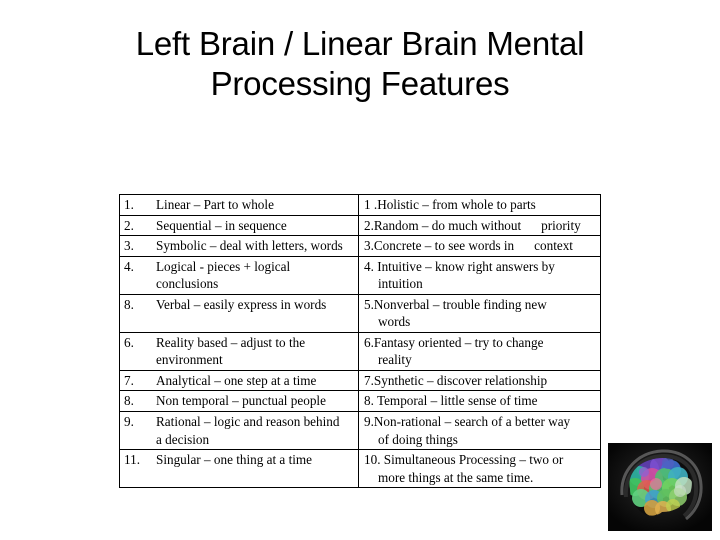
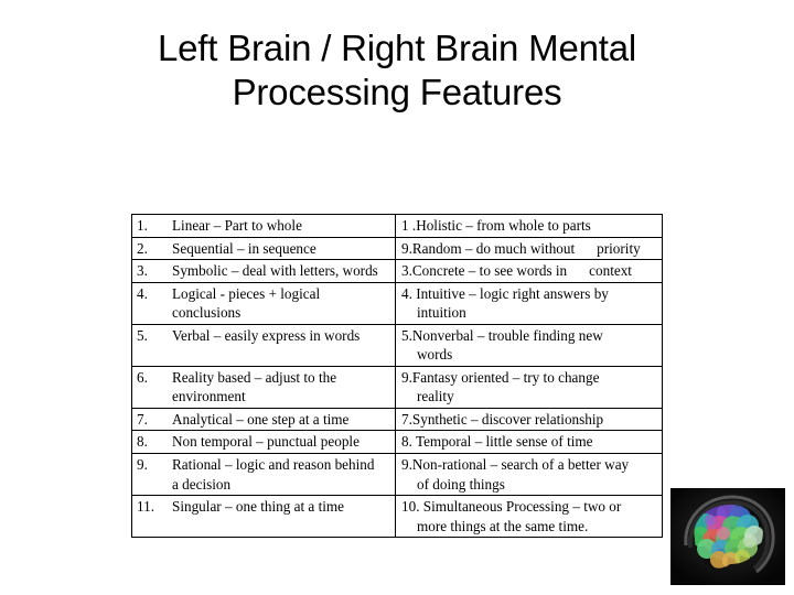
- Left Brain / Linear Brain Mental
+ Left Brain / Right Brain Mental
  Processing Features
  1. Linear – Part to whole	1 .Holistic – from whole to parts
- 2. Sequential – in sequence	2.Random – do much without priority
+ 2. Sequential – in sequence	9.Random – do much without priority
  3. Symbolic – deal with letters, words	3.Concrete – to see words in context
- 4. Logical - pieces + logicalconclusions	4. Intuitive – know right answers byintuition
+ 4. Logical - pieces + logicalconclusions	4. Intuitive – logic right answers byintuition
- 8. Verbal – easily express in words	5.Nonverbal – trouble finding newwords
+ 5. Verbal – easily express in words	5.Nonverbal – trouble finding newwords
- 6. Reality based – adjust to theenvironment	6.Fantasy oriented – try to changereality
+ 6. Reality based – adjust to theenvironment	9.Fantasy oriented – try to changereality
  7. Analytical – one step at a time	7.Synthetic – discover relationship
  8. Non temporal – punctual people	8. Temporal – little sense of time
  9. Rational – logic and reason behinda decision	9.Non-rational – search of a better wayof doing things
  11. Singular – one thing at a time	10. Simultaneous Processing – two ormore things at the same time.
